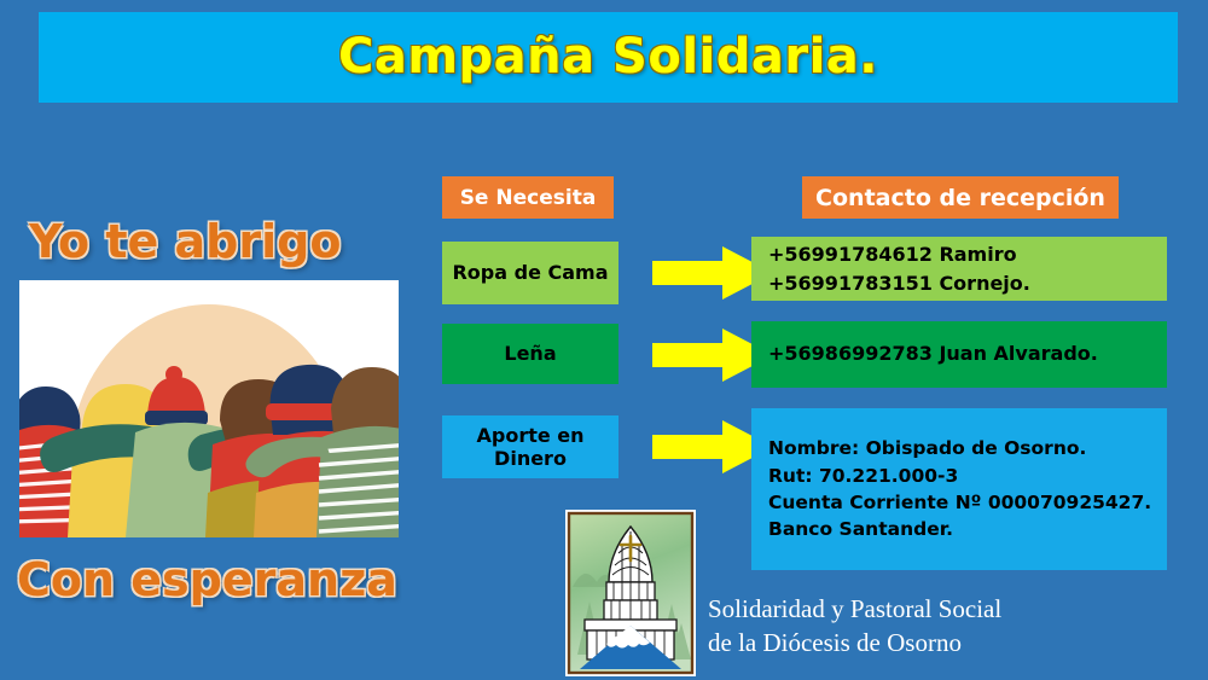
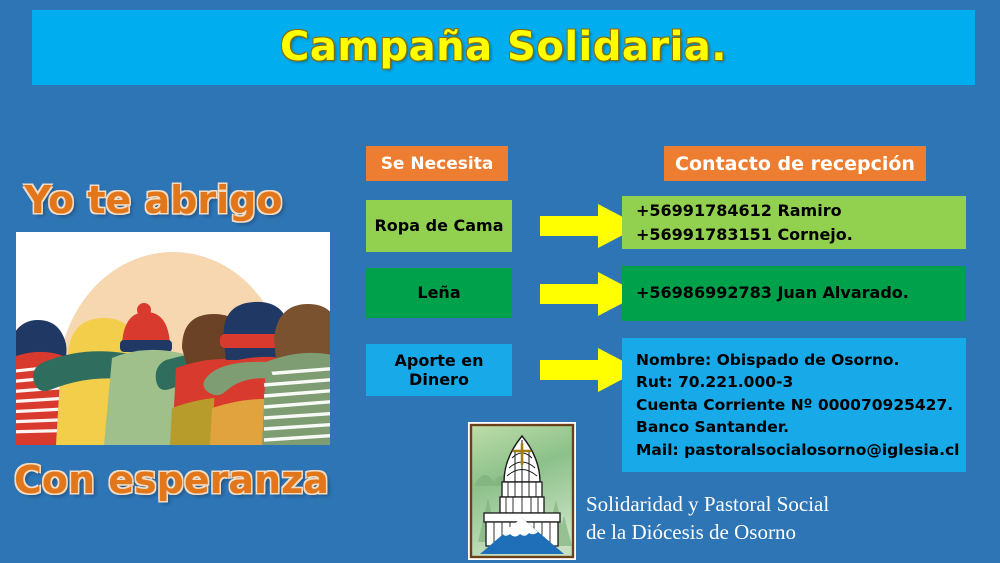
  Campaña Solidaria.
  Yo te abrigo
  Con esperanza
  Se Necesita
  Contacto de recepción
  Ropa de Cama
  +56991784612 Ramiro
  +56991783151 Cornejo.
  Leña
  +56986992783 Juan Alvarado.
  Aporte en
  Dinero
  Nombre: Obispado de Osorno.
  Rut: 70.221.000-3
  Cuenta Corriente Nº 000070925427.
  Banco Santander.
+ Mail: pastoralsocialosorno@iglesia.cl
  Solidaridad y Pastoral Social
  de la Diócesis de Osorno
